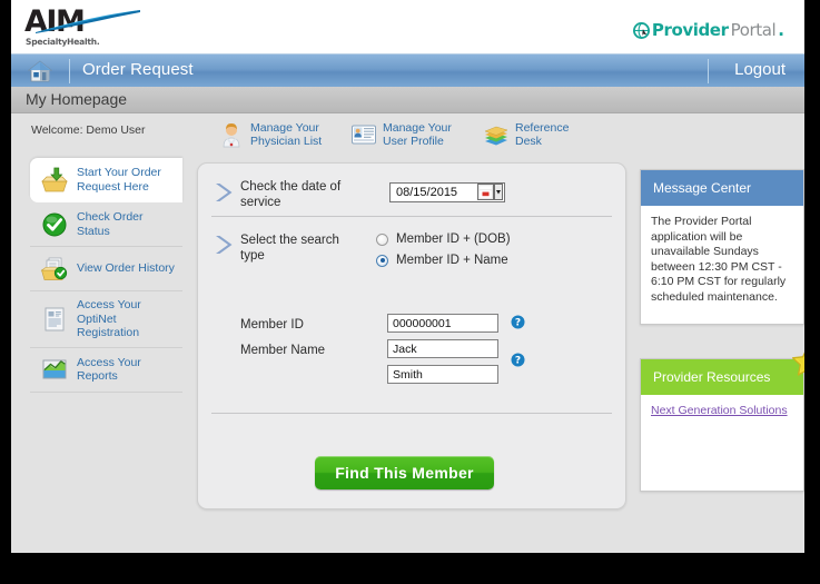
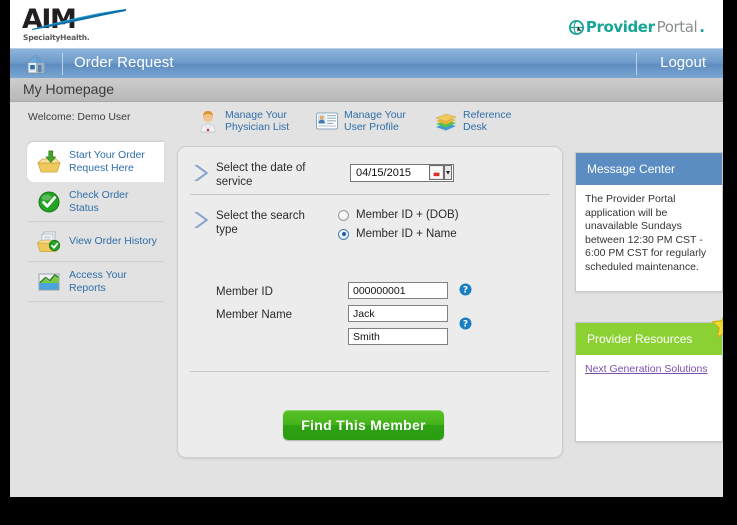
  AIM
  SpecialtyHealth.
  Provider
  Portal
  .
  Order Request
  Logout
  My Homepage
  Welcome: Demo User
  Manage Your
  Physician List
  Manage Your
  User Profile
  Reference
  Desk
  Start Your Order Request Here
  Check Order Status
  View Order History
- Access Your OptiNet Registration
  Access Your Reports
- Check the date of service
+ Select the date of service
- 08/15/2015
+ 04/15/2015
  Select the search type
  Member ID + (DOB)
  Member ID + Name
  Member ID
  000000001
  ?
  Member Name
  Jack
  Smith
  ?
  Find This Member
  Message Center
- The Provider Portal application will be unavailable Sundays between 12:30 PM CST - 6:10 PM CST for regularly scheduled maintenance.
+ The Provider Portal application will be unavailable Sundays between 12:30 PM CST - 6:00 PM CST for regularly scheduled maintenance.
  Provider Resources
  Next Generation Solutions
